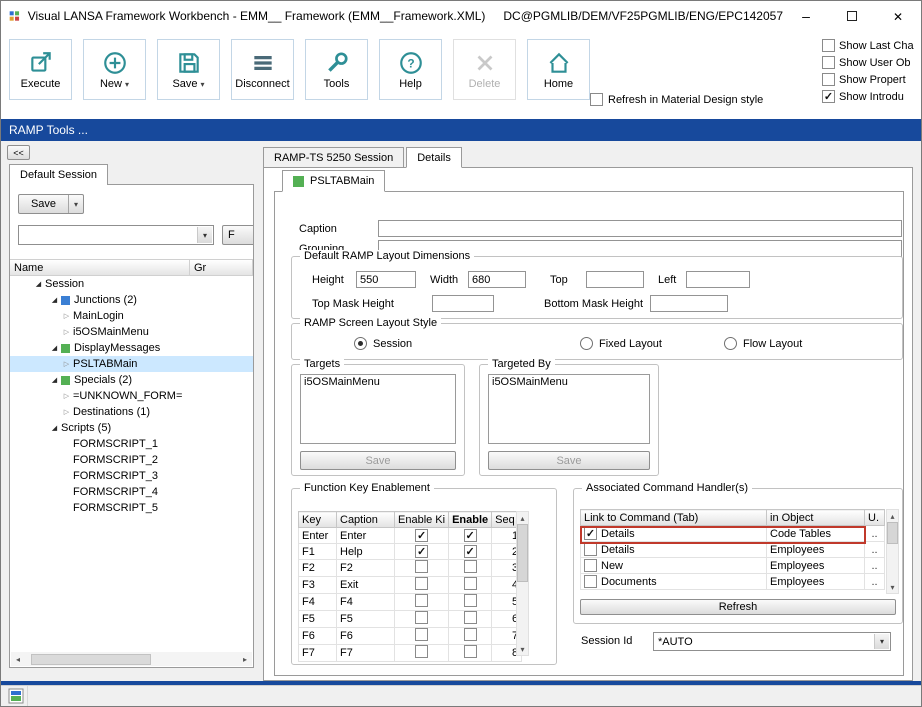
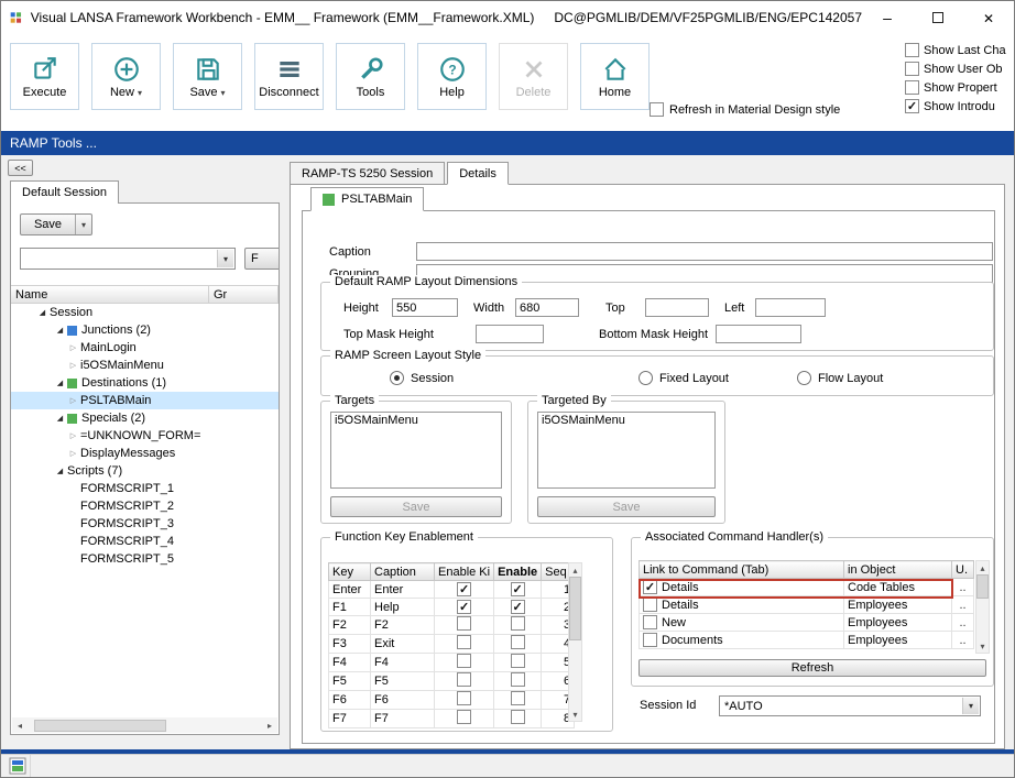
  Visual LANSA Framework Workbench - EMM__ Framework (EMM__Framework.XML)
  DC@PGMLIB/DEM/VF25PGMLIB/ENG/EPC142057
  Execute
  New
  Save
  Disconnect
  Tools
  ?
  Help
  Delete
  Home
  Refresh in Material Design style
  Show Last Cha
  Show User Ob
  Show Propert
  Show Introdu
  RAMP Tools ...
  <<
  Default Session
  Save
  F
  Name
  Gr
  Session
  Junctions (2)
  MainLogin
  i5OSMainMenu
- DisplayMessages
+ Destinations (1)
  PSLTABMain
  Specials (2)
  =UNKNOWN_FORM=
- Destinations (1)
+ DisplayMessages
- Scripts (5)
+ Scripts (7)
  FORMSCRIPT_1
  FORMSCRIPT_2
  FORMSCRIPT_3
  FORMSCRIPT_4
  FORMSCRIPT_5
  RAMP-TS 5250 Session
  Details
  PSLTABMain
  Caption
  Grouping
  Default RAMP Layout Dimensions
  Height
  550
  Width
  680
  Top
  Left
  Top Mask Height
  Bottom Mask Height
  RAMP Screen Layout Style
  Session
  Fixed Layout
  Flow Layout
  Targets
  i5OSMainMenu
  Save
  Targeted By
  i5OSMainMenu
  Save
  Function Key Enablement
  Key	Caption	Enable Ki	Enable	Seq
  Enter	Enter
  F1	Help
  F2	F2
  F3	Exit
  F4	F4
  F5	F5
  F6	F6
  F7	F7
  Associated Command Handler(s)
  Link to Command (Tab)	in Object	U.
  Details	Code Tables	..
  Details	Employees	..
  New	Employees	..
  Documents	Employees	..
  Refresh
  Session Id
  *AUTO
